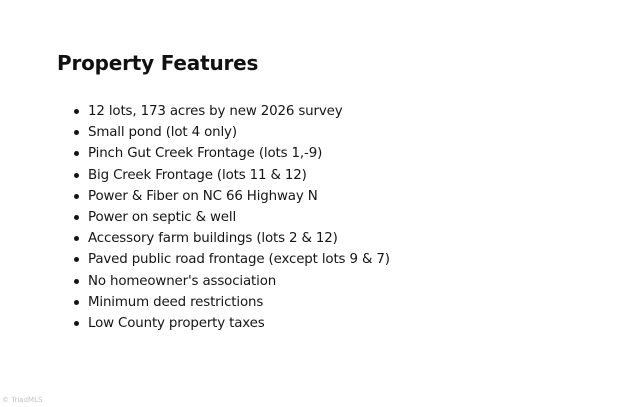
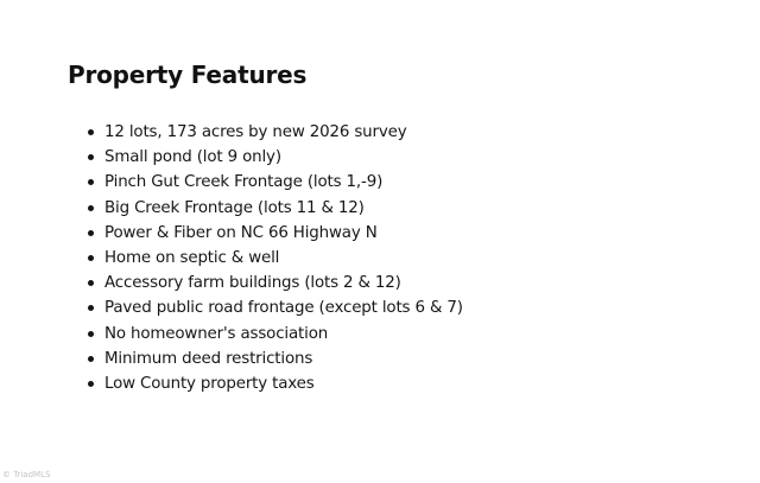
  Property Features
  12 lots, 173 acres by new 2026 survey
- Small pond (lot 4 only)
+ Small pond (lot 9 only)
  Pinch Gut Creek Frontage (lots 1,-9)
  Big Creek Frontage (lots 11 & 12)
  Power & Fiber on NC 66 Highway N
- Power on septic & well
+ Home on septic & well
  Accessory farm buildings (lots 2 & 12)
- Paved public road frontage (except lots 9 & 7)
+ Paved public road frontage (except lots 6 & 7)
  No homeowner's association
  Minimum deed restrictions
  Low County property taxes
  © TriadMLS
